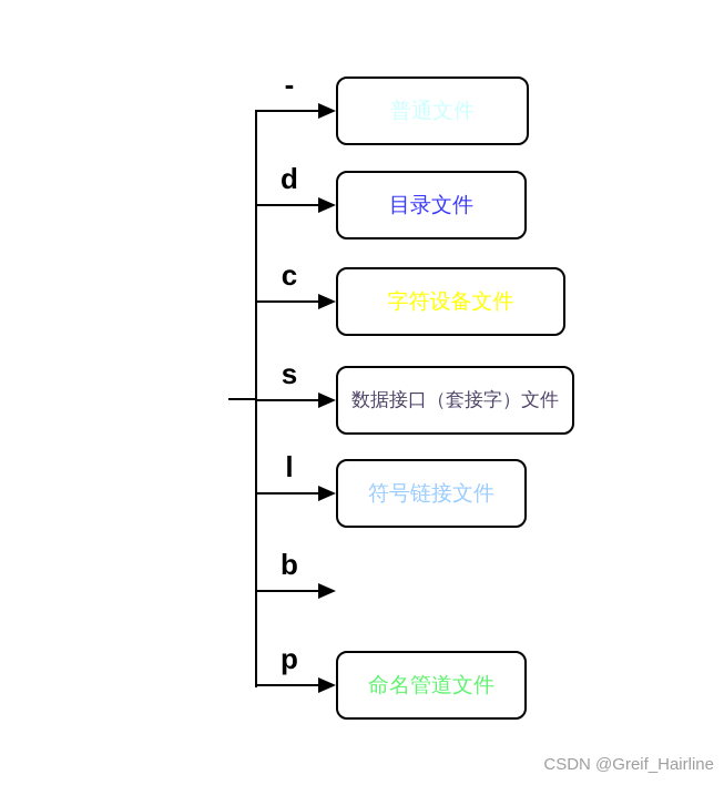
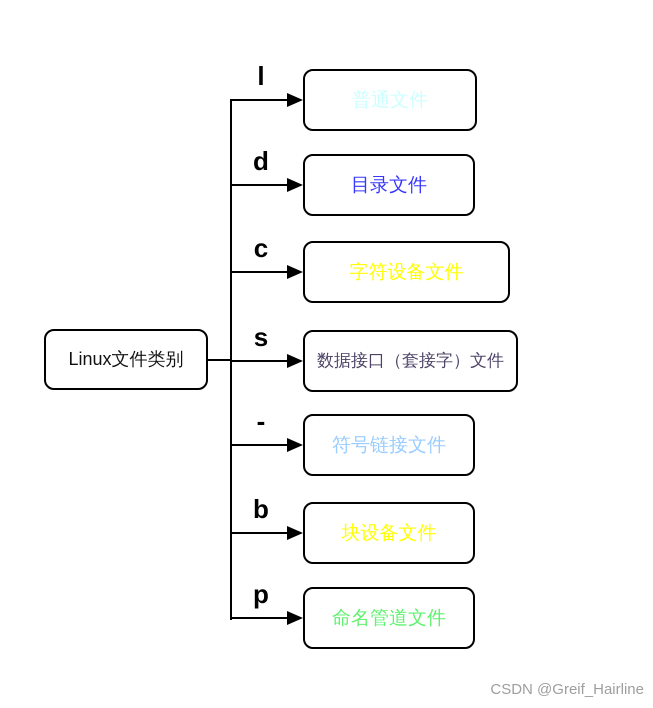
+ Linux文件类别
- -
+ l
  普通文件
  d
  目录文件
  c
  字符设备文件
  s
  数据接口（套接字）文件
- l
+ -
  符号链接文件
  b
+ 块设备文件
  p
  命名管道文件
  CSDN @Greif_Hairline
